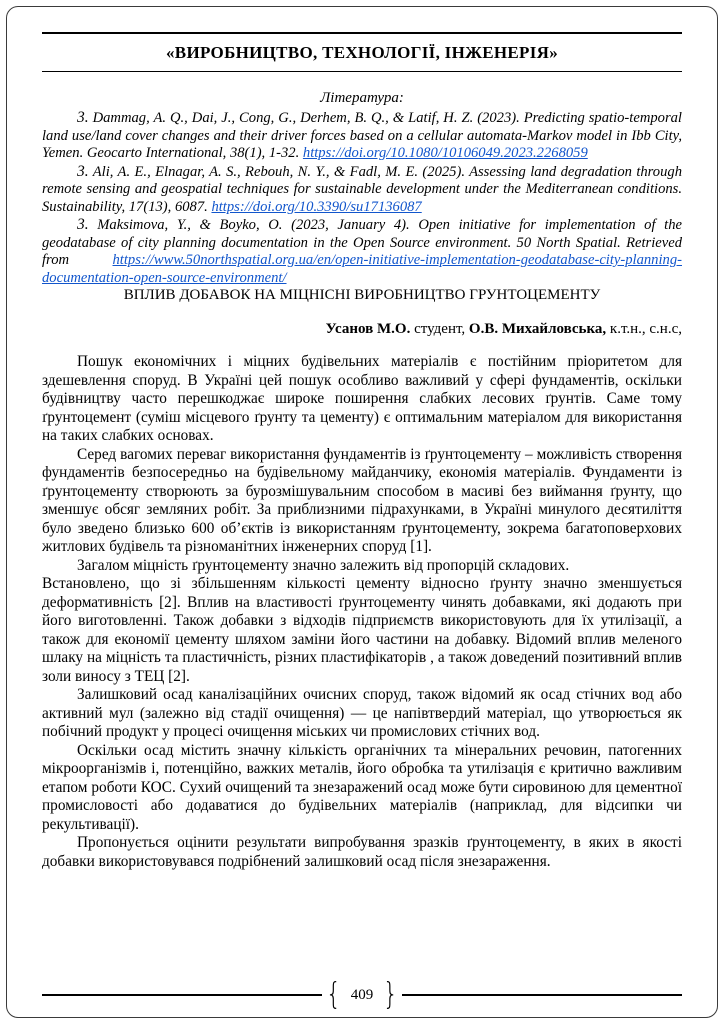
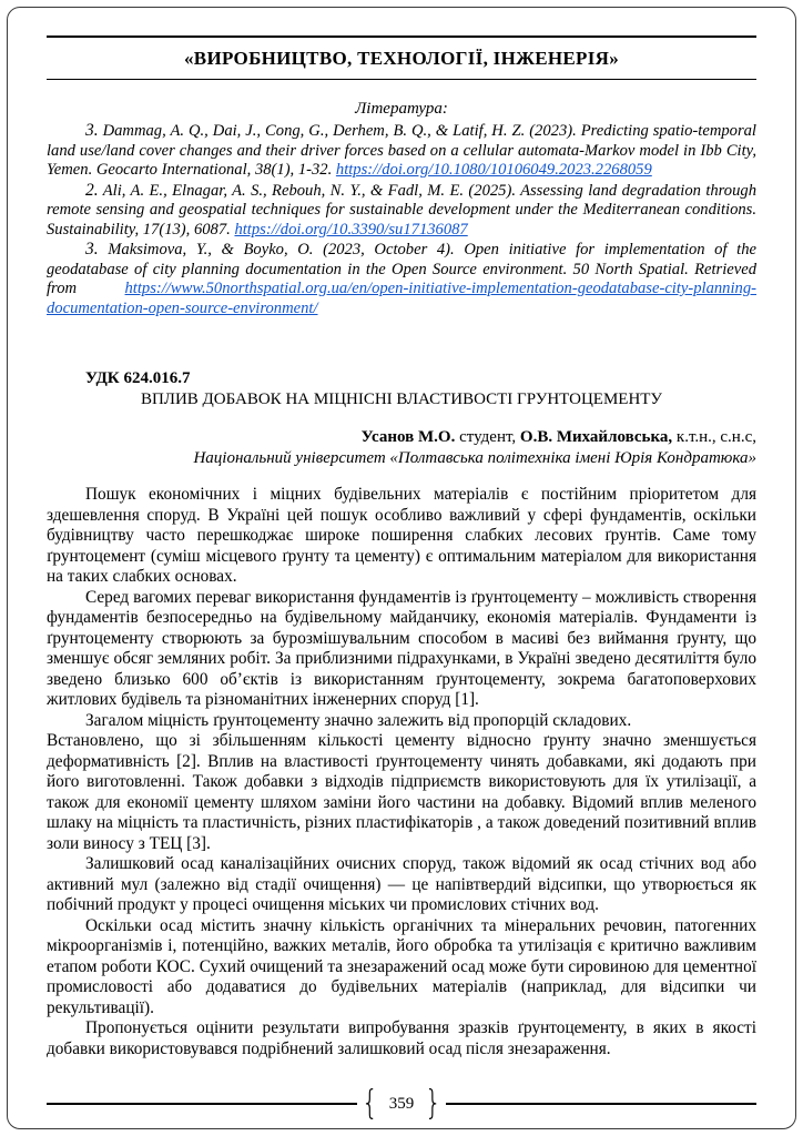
  «ВИРОБНИЦТВО, ТЕХНОЛОГІЇ, ІНЖЕНЕРІЯ»
  Література:
  3. Dammag, A. Q., Dai, J., Cong, G., Derhem, B. Q., & Latif, H. Z. (2023). Predicting spatio-temporal land use/land cover changes and their driver forces based on a cellular automata-Markov model in Ibb City, Yemen. Geocarto International, 38(1), 1-32. https://doi.org/10.1080/10106049.2023.2268059
- 3. Ali, A. E., Elnagar, A. S., Rebouh, N. Y., & Fadl, M. E. (2025). Assessing land degradation through remote sensing and geospatial techniques for sustainable development under the Mediterranean conditions. Sustainability, 17(13), 6087. https://doi.org/10.3390/su17136087
+ 2. Ali, A. E., Elnagar, A. S., Rebouh, N. Y., & Fadl, M. E. (2025). Assessing land degradation through remote sensing and geospatial techniques for sustainable development under the Mediterranean conditions. Sustainability, 17(13), 6087. https://doi.org/10.3390/su17136087
- 3. Maksimova, Y., & Boyko, O. (2023, January 4). Open initiative for implementation of the geodatabase of city planning documentation in the Open Source environment. 50 North Spatial. Retrieved from https://www.50northspatial.org.ua/en/open-initiative-implementation-geodatabase-city-planning-documentation-open-source-environment/
+ 3. Maksimova, Y., & Boyko, O. (2023, October 4). Open initiative for implementation of the geodatabase of city planning documentation in the Open Source environment. 50 North Spatial. Retrieved from https://www.50northspatial.org.ua/en/open-initiative-implementation-geodatabase-city-planning-documentation-open-source-environment/
+ УДК 624.016.7
- ВПЛИВ ДОБАВОК НА МІЦНІСНІ ВИРОБНИЦТВО ГРУНТОЦЕМЕНТУ
+ ВПЛИВ ДОБАВОК НА МІЦНІСНІ ВЛАСТИВОСТІ ГРУНТОЦЕМЕНТУ
  Усанов М.О. студент, О.В. Михайловська, к.т.н., с.н.с,
+ Національний університет «Полтавська політехніка імені Юрія Кондратюка»
  Пошук економічних і міцних будівельних матеріалів є постійним пріоритетом для здешевлення споруд. В Україні цей пошук особливо важливий у сфері фундаментів, оскільки будівництву часто перешкоджає широке поширення слабких лесових ґрунтів. Саме тому ґрунтоцемент (суміш місцевого ґрунту та цементу) є оптимальним матеріалом для використання на таких слабких основах.
- Серед вагомих переваг використання фундаментів із ґрунтоцементу – можливість створення фундаментів безпосередньо на будівельному майданчику, економія матеріалів. Фундаменти із ґрунтоцементу створюють за бурозмішувальним способом в масиві без виймання ґрунту, що зменшує обсяг земляних робіт. За приблизними підрахунками, в Україні минулого десятиліття було зведено близько 600 об’єктів із використанням ґрунтоцементу, зокрема багатоповерхових житлових будівель та різноманітних інженерних споруд [1].
+ Серед вагомих переваг використання фундаментів із ґрунтоцементу – можливість створення фундаментів безпосередньо на будівельному майданчику, економія матеріалів. Фундаменти із ґрунтоцементу створюють за бурозмішувальним способом в масиві без виймання ґрунту, що зменшує обсяг земляних робіт. За приблизними підрахунками, в Україні зведено десятиліття було зведено близько 600 об’єктів із використанням ґрунтоцементу, зокрема багатоповерхових житлових будівель та різноманітних інженерних споруд [1].
  Загалом міцність ґрунтоцементу значно залежить від пропорцій складових.
- Встановлено, що зі збільшенням кількості цементу відносно ґрунту значно зменшується деформативність [2]. Вплив на властивості ґрунтоцементу чинять добавками, які додають при його виготовленні. Також добавки з відходів підприємств використовують для їх утилізації, а також для економії цементу шляхом заміни його частини на добавку. Відомий вплив меленого шлаку на міцність та пластичність, різних пластифікаторів , а також доведений позитивний вплив золи виносу з ТЕЦ [2].
+ Встановлено, що зі збільшенням кількості цементу відносно ґрунту значно зменшується деформативність [2]. Вплив на властивості ґрунтоцементу чинять добавками, які додають при його виготовленні. Також добавки з відходів підприємств використовують для їх утилізації, а також для економії цементу шляхом заміни його частини на добавку. Відомий вплив меленого шлаку на міцність та пластичність, різних пластифікаторів , а також доведений позитивний вплив золи виносу з ТЕЦ [3].
- Залишковий осад каналізаційних очисних споруд, також відомий як осад стічних вод або активний мул (залежно від стадії очищення) — це напівтвердий матеріал, що утворюється як побічний продукт у процесі очищення міських чи промислових стічних вод.
+ Залишковий осад каналізаційних очисних споруд, також відомий як осад стічних вод або активний мул (залежно від стадії очищення) — це напівтвердий відсипки, що утворюється як побічний продукт у процесі очищення міських чи промислових стічних вод.
  Оскільки осад містить значну кількість органічних та мінеральних речовин, патогенних мікроорганізмів і, потенційно, важких металів, його обробка та утилізація є критично важливим етапом роботи КОС. Сухий очищений та знезаражений осад може бути сировиною для цементної промисловості або додаватися до будівельних матеріалів (наприклад, для відсипки чи рекультивації).
  Пропонується оцінити результати випробування зразків ґрунтоцементу, в яких в якості добавки використовувався подрібнений залишковий осад після знезараження.
  {
- 409
+ 359
  }
